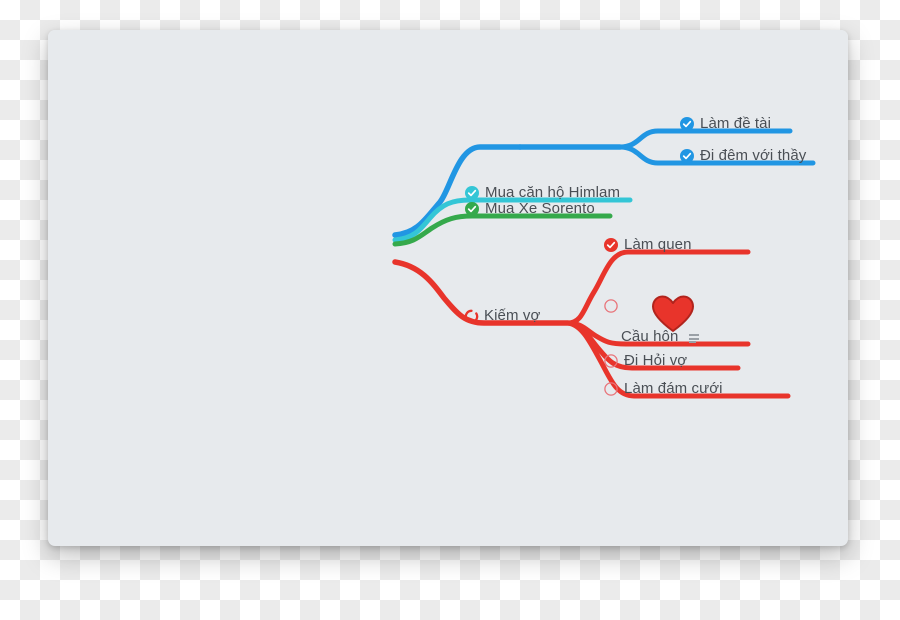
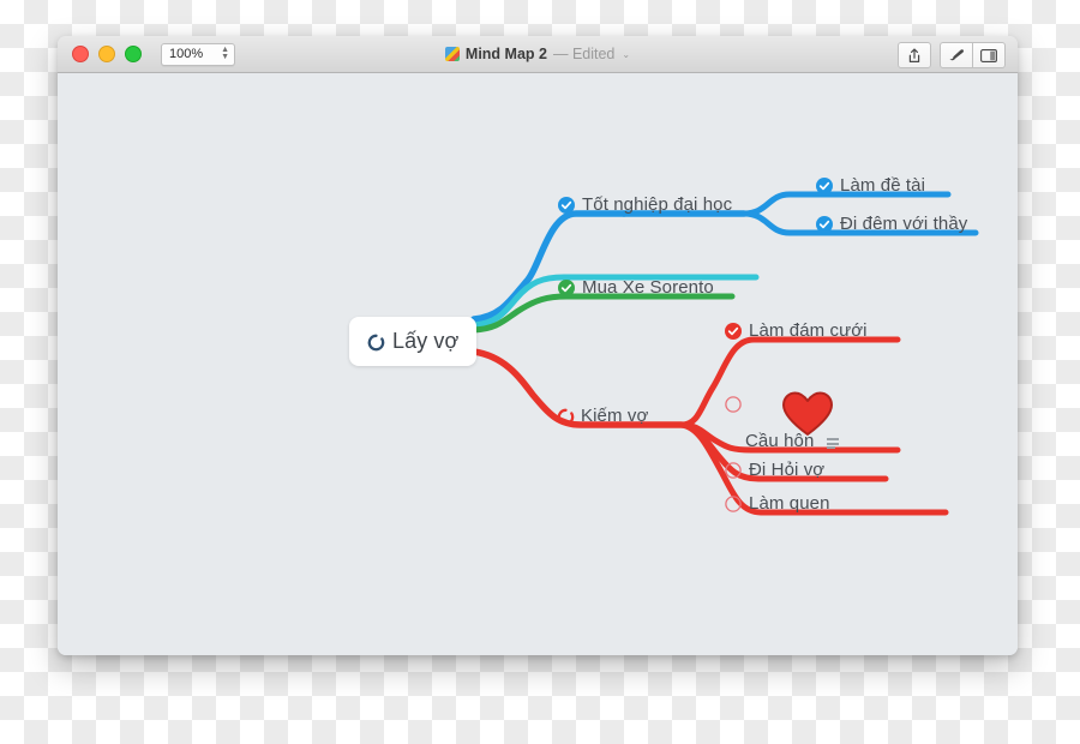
+ 100%
+ Mind Map 2
+ — Edited
+ ⌄
+ Lấy vợ
+ Tốt nghiệp đại học
  Làm đề tài
  Đi đêm với thầy
- Mua căn hộ Himlam
  Mua Xe Sorento
  Kiếm vợ
- Làm quen
+ Làm đám cưới
  Cầu hôn
  Đi Hỏi vợ
- Làm đám cưới
+ Làm quen
